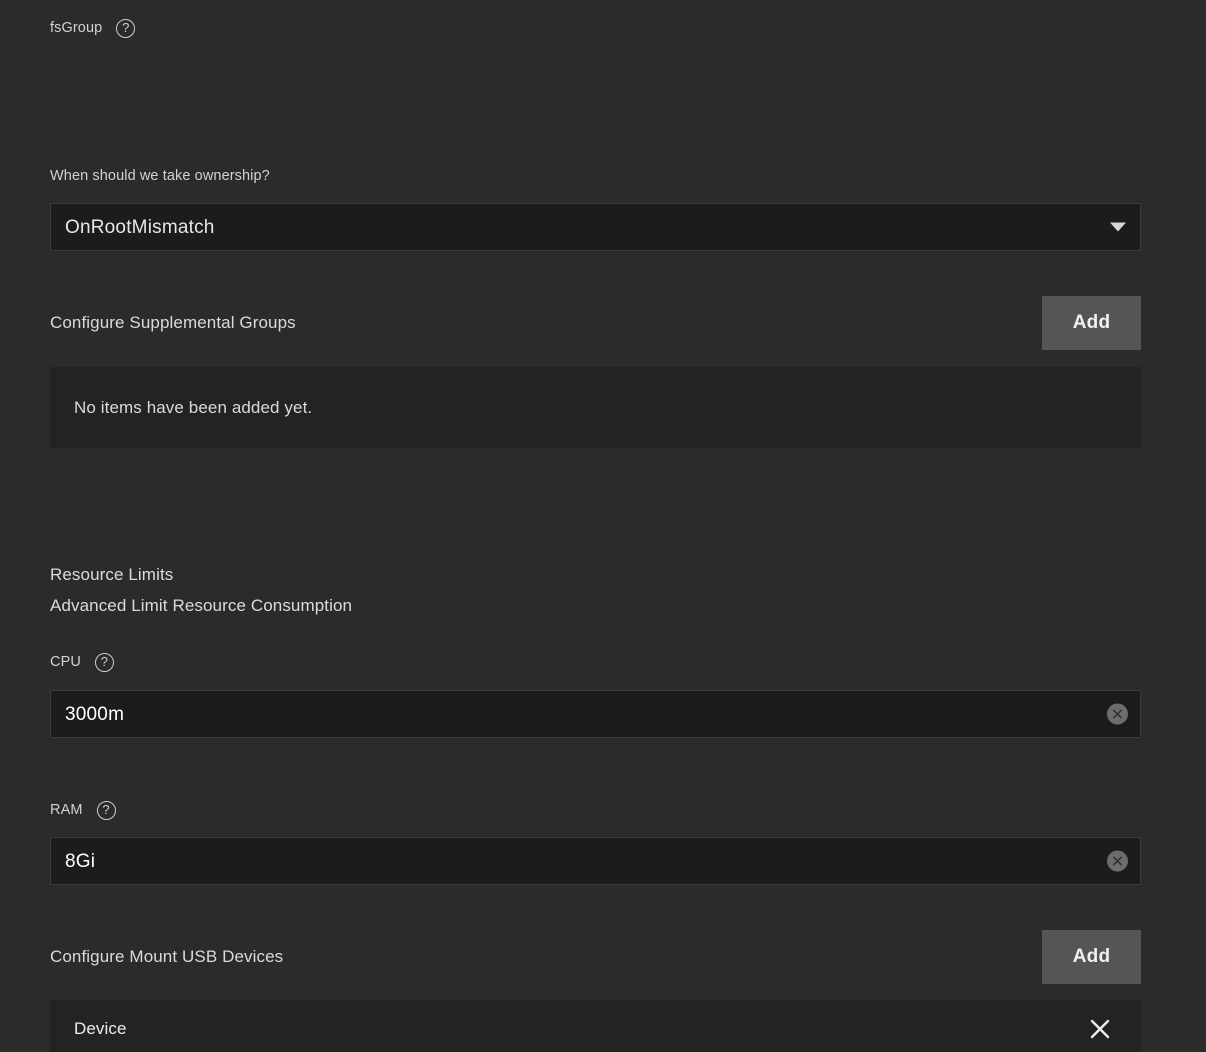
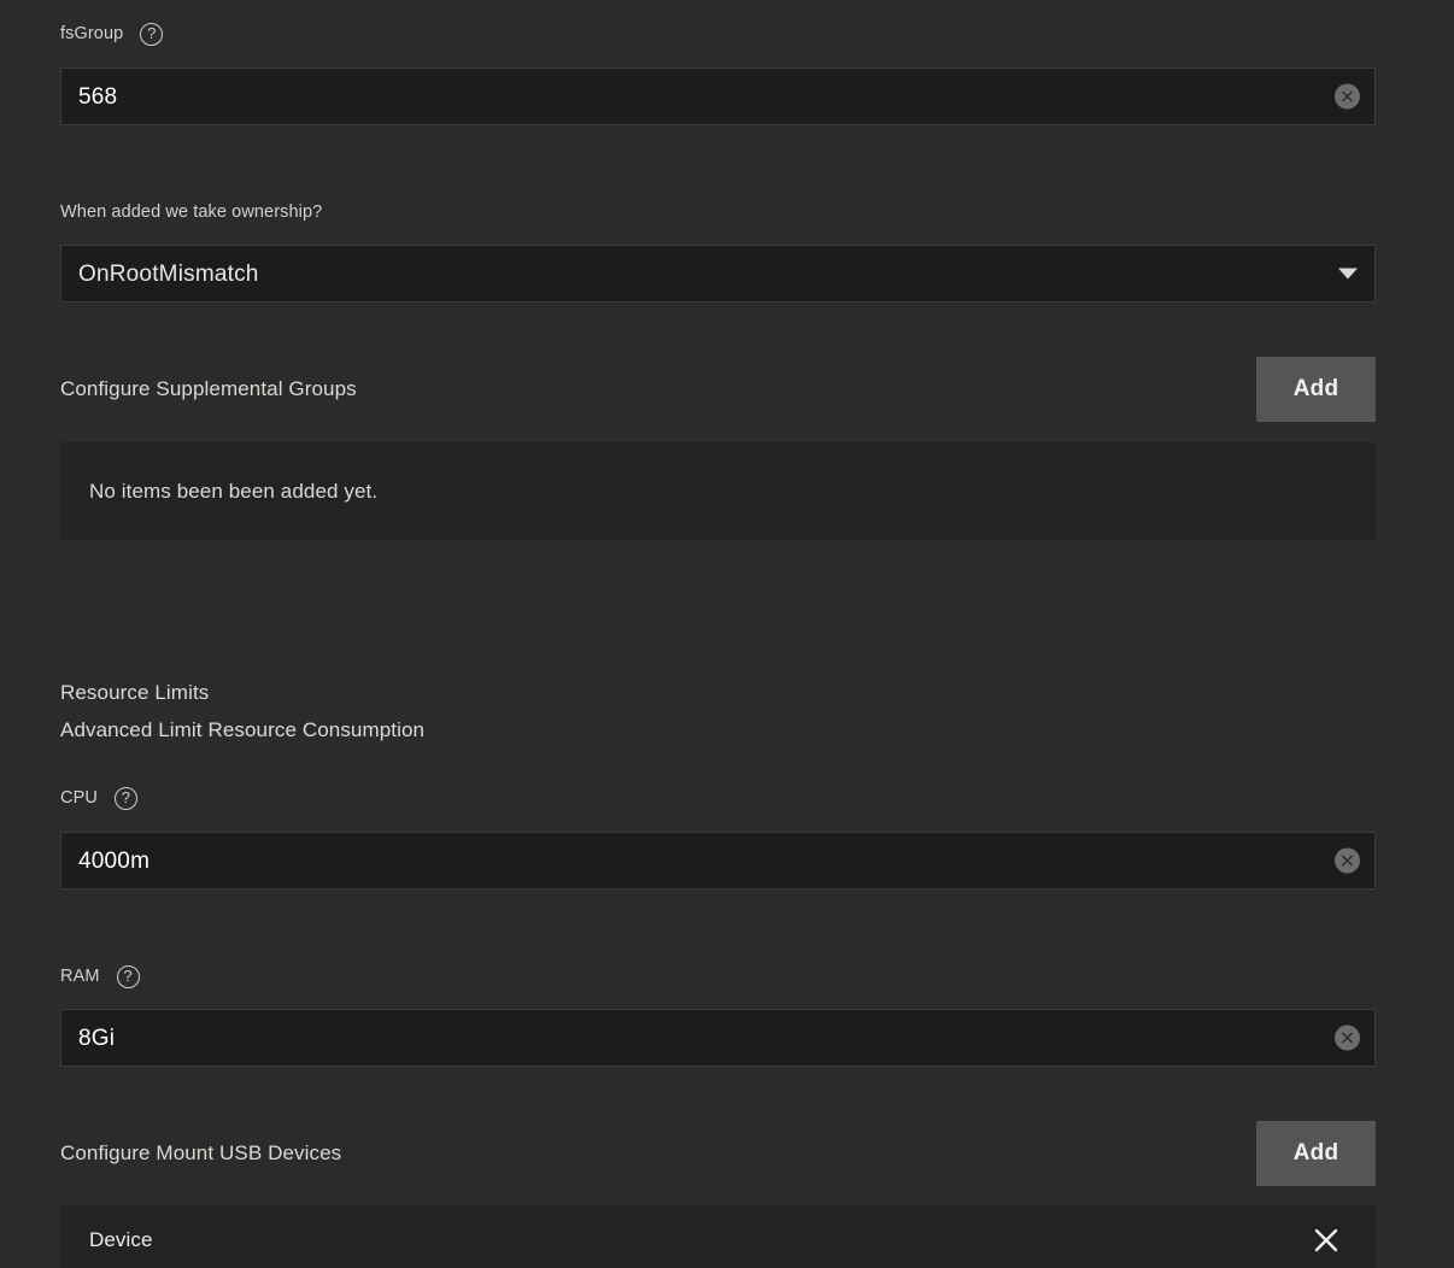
  fsGroup
  ?
+ 568
- When should we take ownership?
+ When added we take ownership?
  OnRootMismatch
  Configure Supplemental Groups
  Add
- No items have been added yet.
+ No items been been added yet.
  Resource Limits
  Advanced Limit Resource Consumption
  CPU
  ?
- 3000m
+ 4000m
  RAM
  ?
  8Gi
  Configure Mount USB Devices
  Add
  Device
